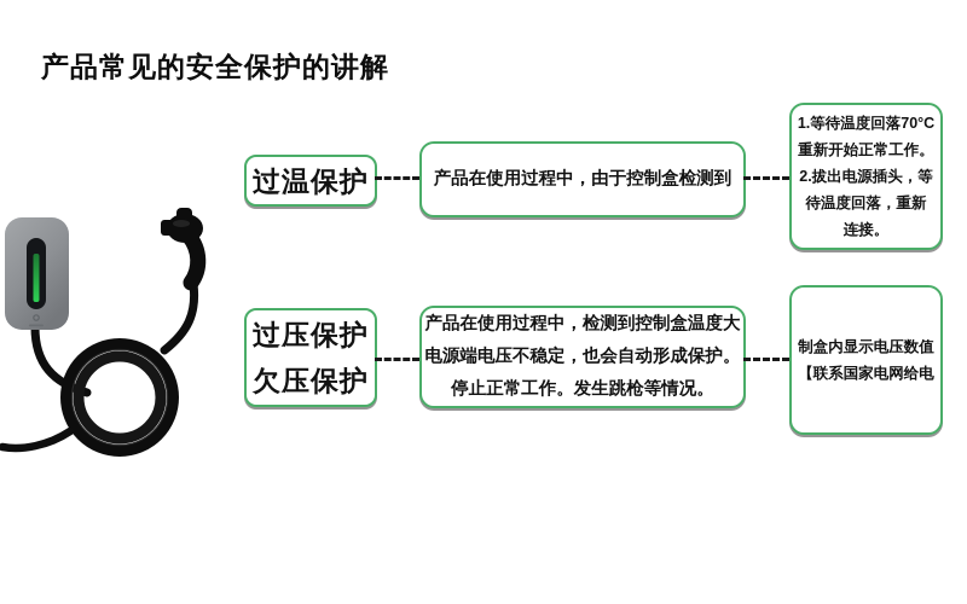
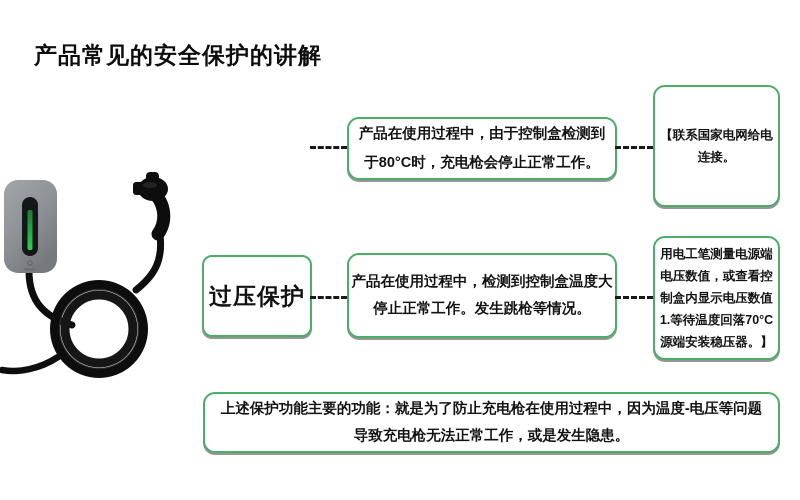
  产品常见的安全保护的讲解
- 过温保护
  产品在使用过程中，由于控制盒检测到
+ 于80°C时，充电枪会停止正常工作。
- 1.等待温度回落70°C
+ 【联系国家电网给电
- 重新开始正常工作。
- 2.拔出电源插头，等
- 待温度回落，重新
  连接。
  过压保护
- 欠压保护
  产品在使用过程中，检测到控制盒温度大
- 电源端电压不稳定，也会自动形成保护。
  停止正常工作。发生跳枪等情况。
+ 用电工笔测量电源端
+ 电压数值，或查看控
  制盒内显示电压数值
- 【联系国家电网给电
+ 1.等待温度回落70°C
+ 源端安装稳压器。】
+ 上述保护功能主要的功能：就是为了防止充电枪在使用过程中，因为温度-电压等问题
+ 导致充电枪无法正常工作，或是发生隐患。
